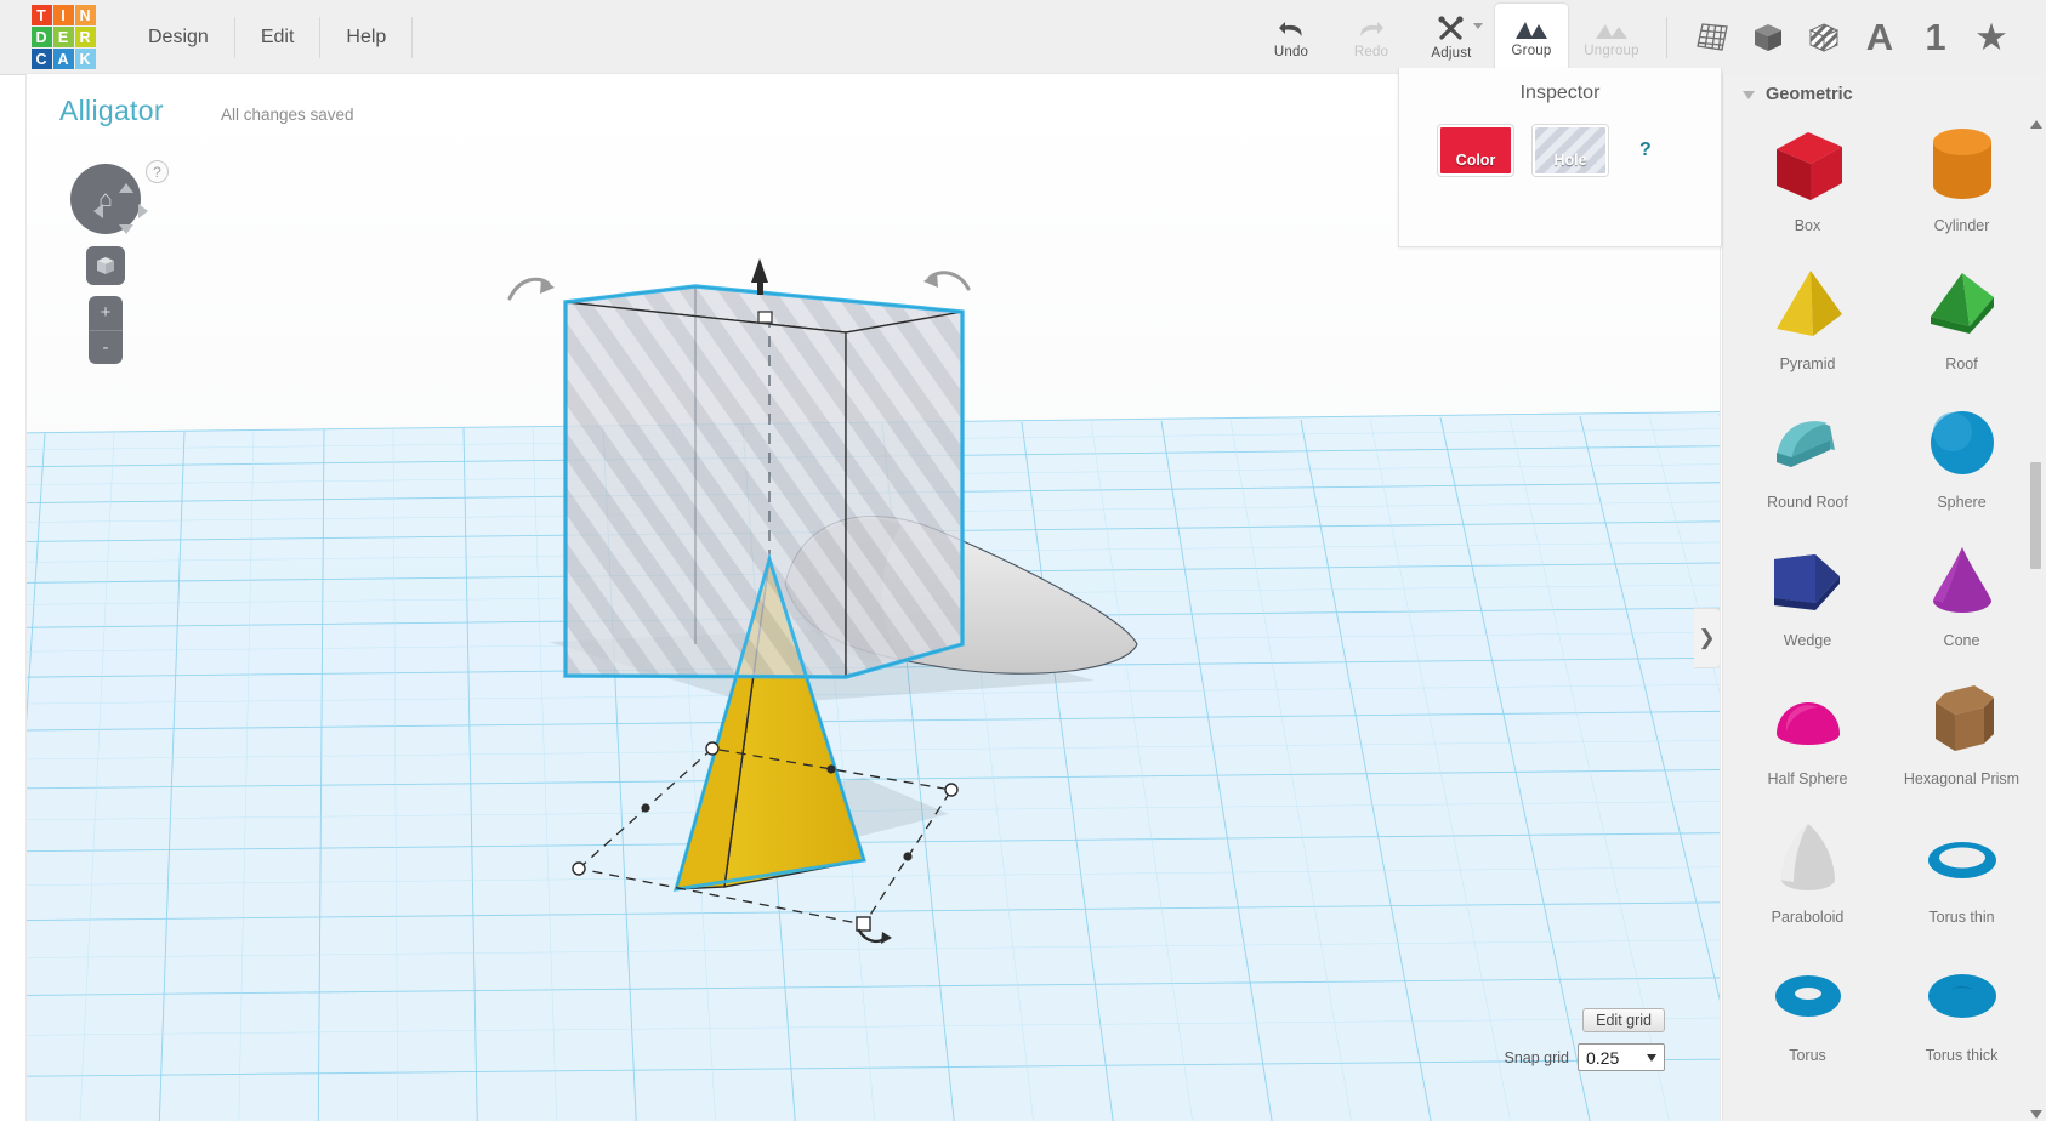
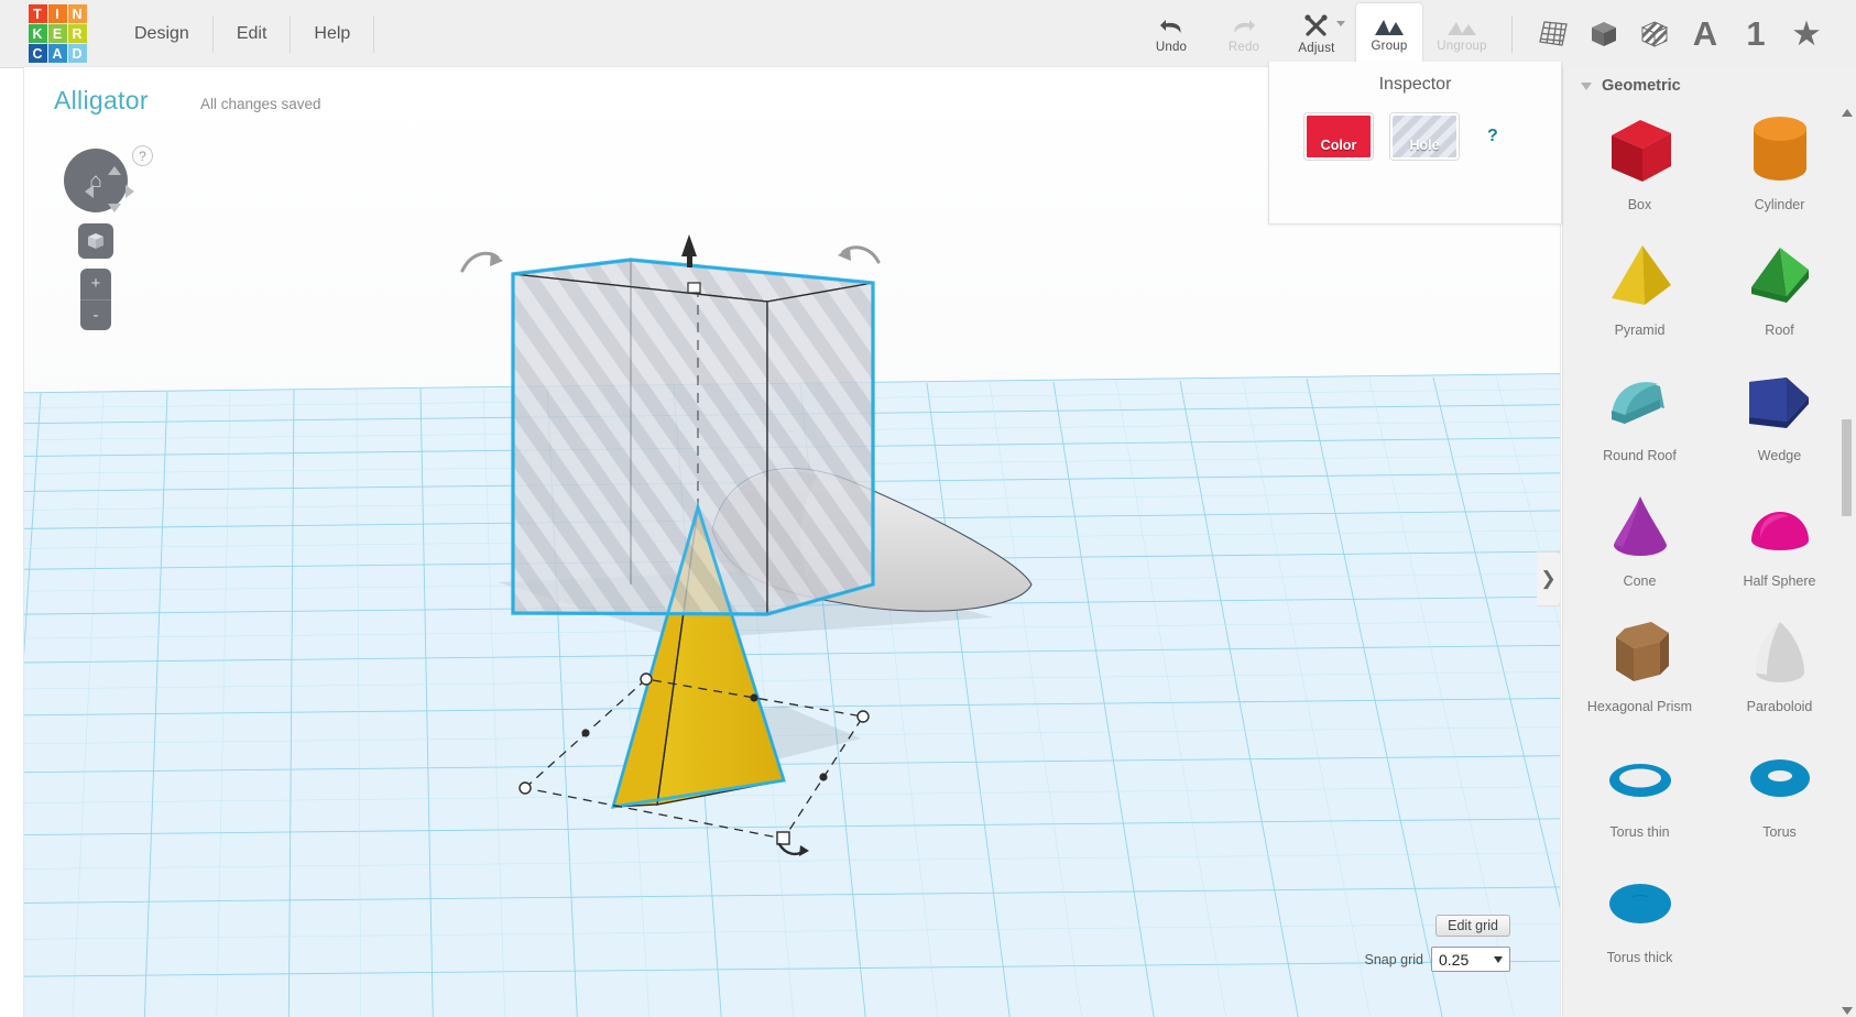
  T
  I
  N
- D
+ K
  E
  R
  C
  A
- K
+ D
  Design
  Edit
  Help
  Undo
  Redo
  Adjust
  Group
  Ungroup
  A
  1
  ★
  Alligator
  All changes saved
  ⌂
  ?
  +
  -
  Edit grid
  Snap grid
  0.25
  ❯
  Inspector
  Color
  Hole
  ?
  Geometric
  Box
  Cylinder
  Pyramid
  Roof
  Round Roof
- Sphere
  Wedge
  Cone
  Half Sphere
  Hexagonal Prism
  Paraboloid
  Torus thin
  Torus
  Torus thick
